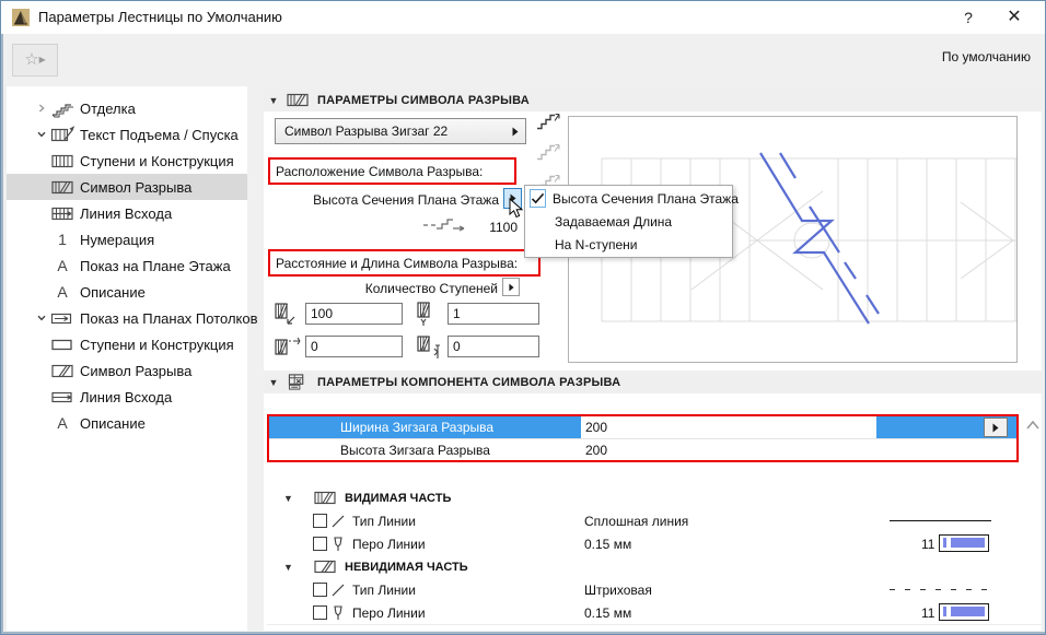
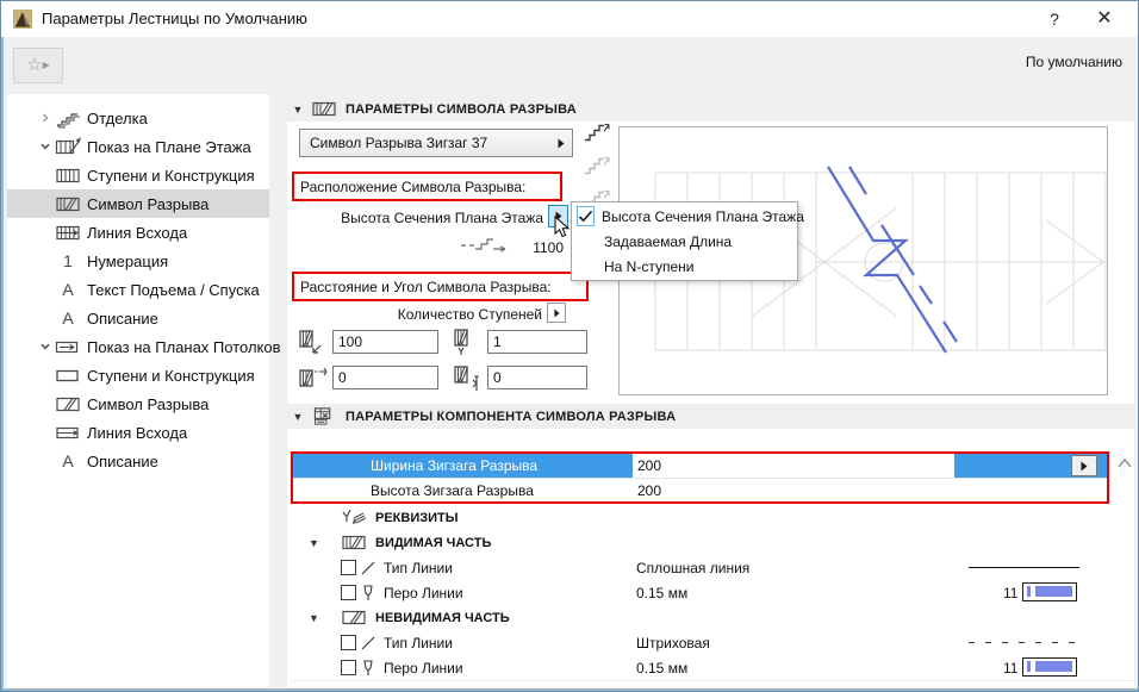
  Параметры Лестницы по Умолчанию
  ?
  ✕
  ☆▶
  По умолчанию
  Отделка
- Текст Подъема / Спуска
+ Показ на Плане Этажа
  Ступени и Конструкция
  Символ Разрыва
  Линия Всхода
  1
  Нумерация
  A
- Показ на Плане Этажа
+ Текст Подъема / Спуска
  A
  Описание
  Показ на Планах Потолков
  Ступени и Конструкция
  Символ Разрыва
  Линия Всхода
  A
  Описание
  ▼
  ПАРАМЕТРЫ СИМВОЛА РАЗРЫВА
- Символ Разрыва Зигзаг 22
+ Символ Разрыва Зигзаг 37
  Расположение Символа Разрыва:
  Высота Сечения Плана Этажа
  1100
- Расстояние и Длина Символа Разрыва:
+ Расстояние и Угол Символа Разрыва:
  Количество Ступеней
  100
  1
  0
  0
  Высота Сечения Плана Этажа
  Задаваемая Длина
  На N-ступени
  ▼
  ПАРАМЕТРЫ КОМПОНЕНТА СИМВОЛА РАЗРЫВА
  Ширина Зигзага Разрыва
  200
  Высота Зигзага Разрыва
  200
+ РЕКВИЗИТЫ
  ▼
  ВИДИМАЯ ЧАСТЬ
  Тип Линии
  Сплошная линия
  Перо Линии
  0.15 мм
  11
  ▼
  НЕВИДИМАЯ ЧАСТЬ
  Тип Линии
  Штриховая
  Перо Линии
  0.15 мм
  11
